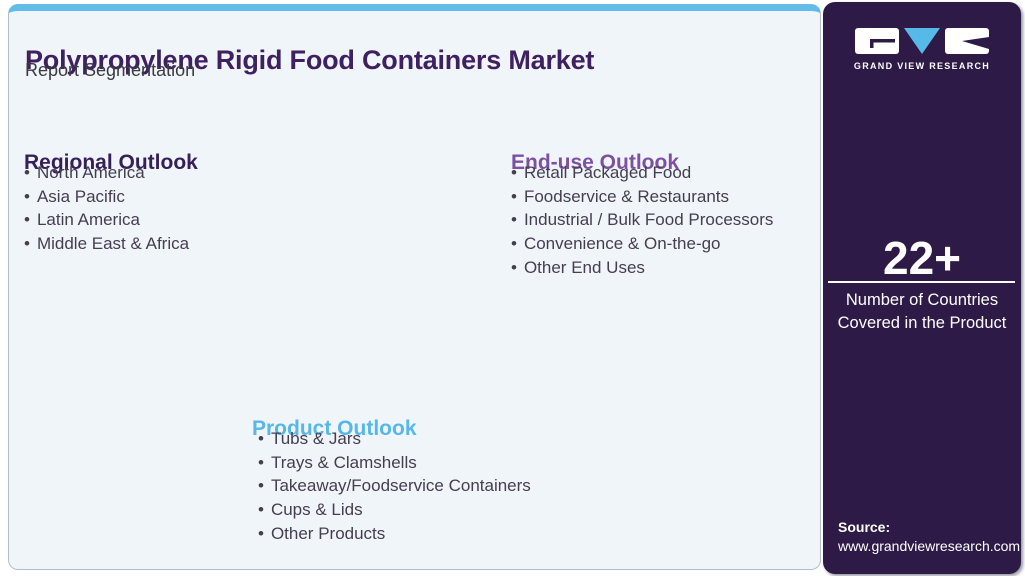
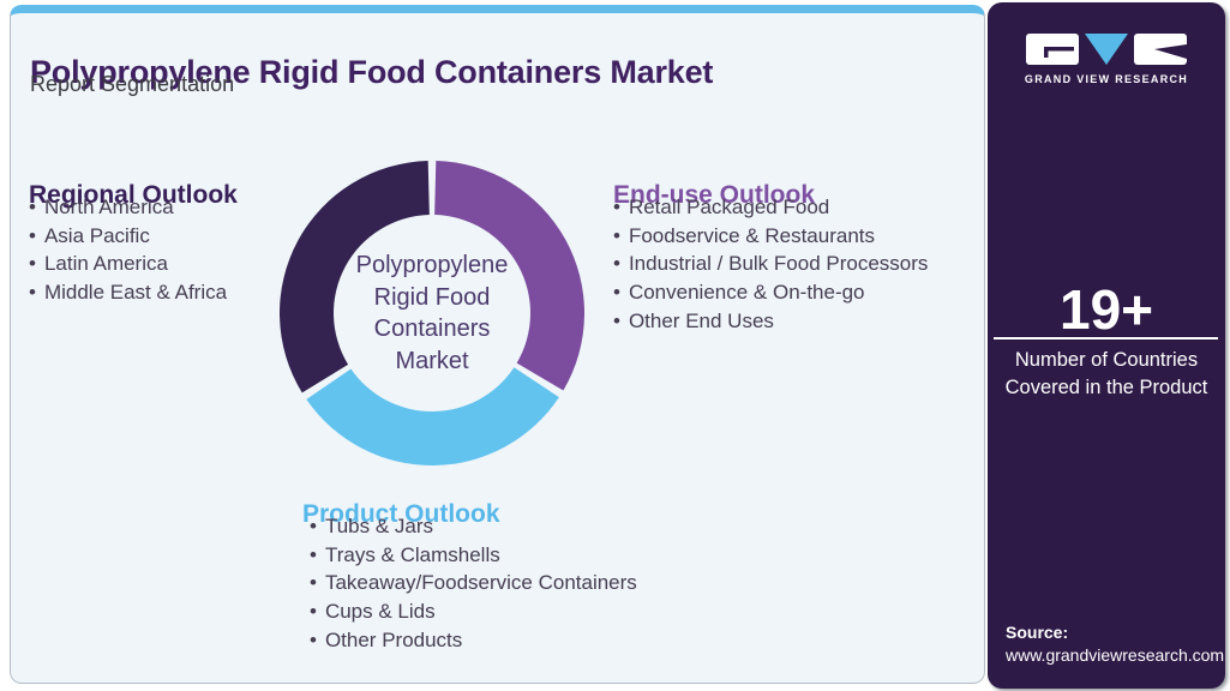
  Polypropylene Rigid Food Containers Market
  Report Segmentation
  Regional Outlook
  North America
  Asia Pacific
  Latin America
  Middle East & Africa
  End-use Outlook
  Retail Packaged Food
  Foodservice & Restaurants
  Industrial / Bulk Food Processors
  Convenience & On-the-go
  Other End Uses
+ Polypropylene
+ Rigid Food
+ Containers
+ Market
  Product Outlook
  Tubs & Jars
  Trays & Clamshells
  Takeaway/Foodservice Containers
  Cups & Lids
  Other Products
  GRAND VIEW RESEARCH
- 22+
+ 19+
  Number of Countries Covered in the Product
  Source:
  www.grandviewresearch.com
